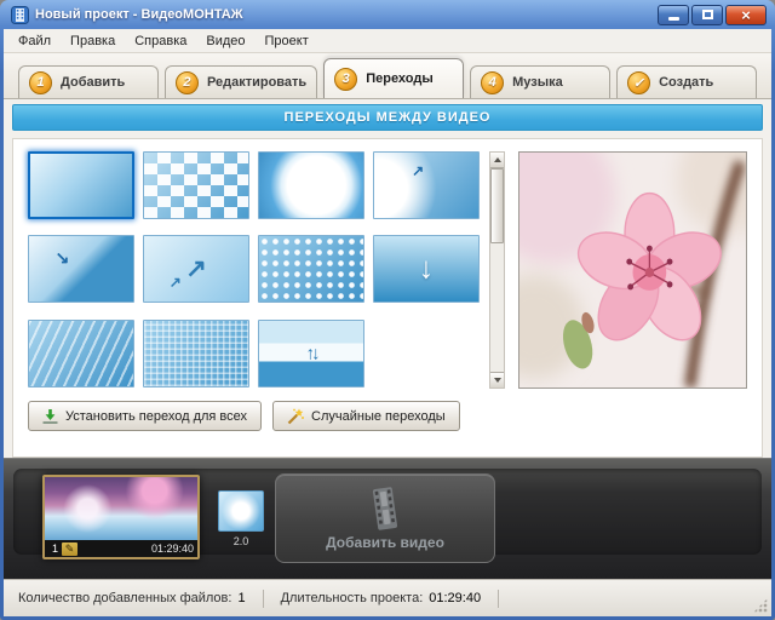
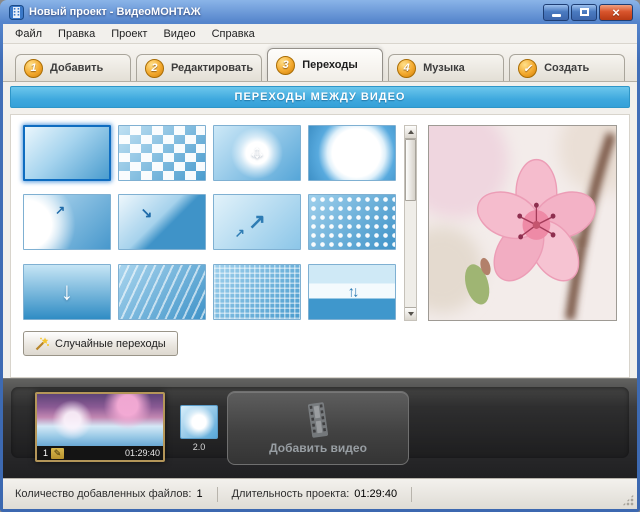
  Новый проект - ВидеоМОНТАЖ
  ×
  Файл
  Правка
- Справка
+ Проект
  Видео
- Проект
+ Справка
  1
  Добавить
  2
  Редактировать
  3
  Переходы
  4
  Музыка
  ✓
  Создать
  ПЕРЕХОДЫ МЕЖДУ ВИДЕО
+ ↔
+ ↕
  ↗
  ↘
  ↗
  ↗
  ↓
  ↑↓
- Установить переход для всех
  Случайные переходы
  1
  ✎
  01:29:40
  2.0
  Добавить видео
  Количество добавленных файлов:
  1
  Длительность проекта:
  01:29:40
